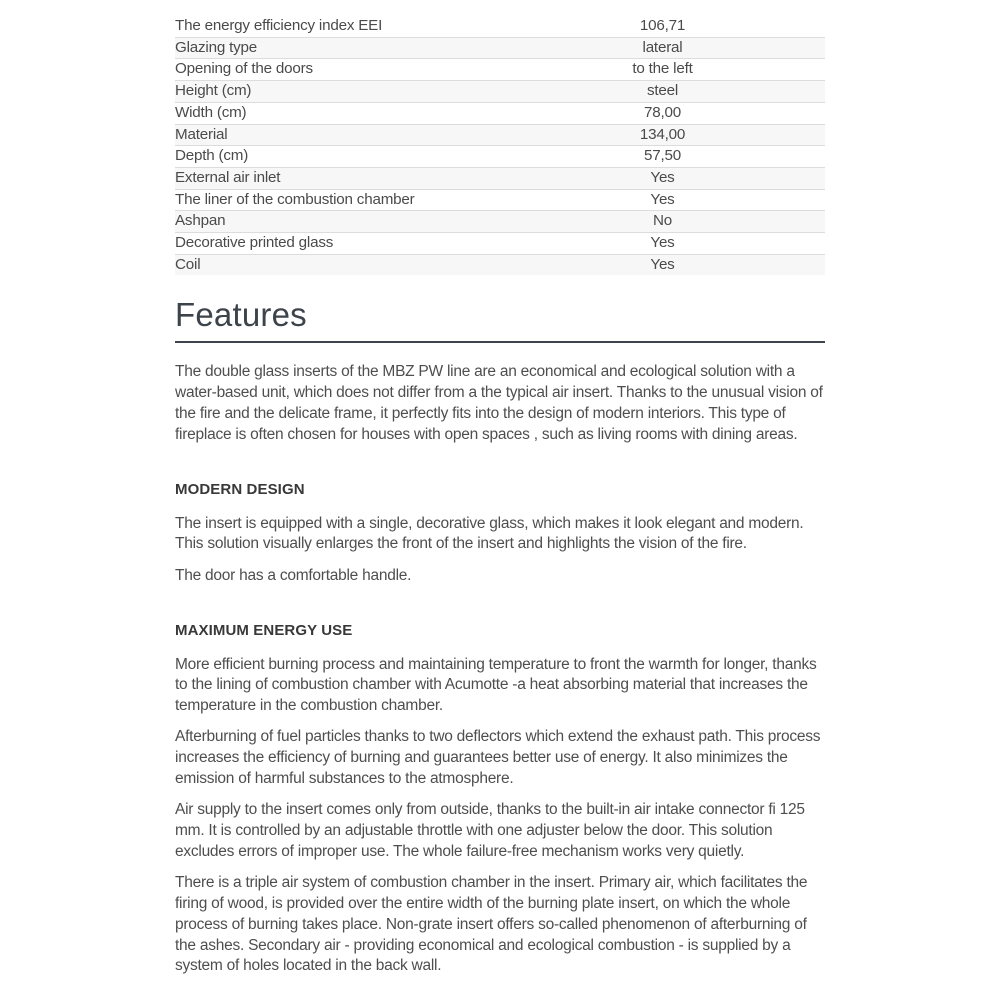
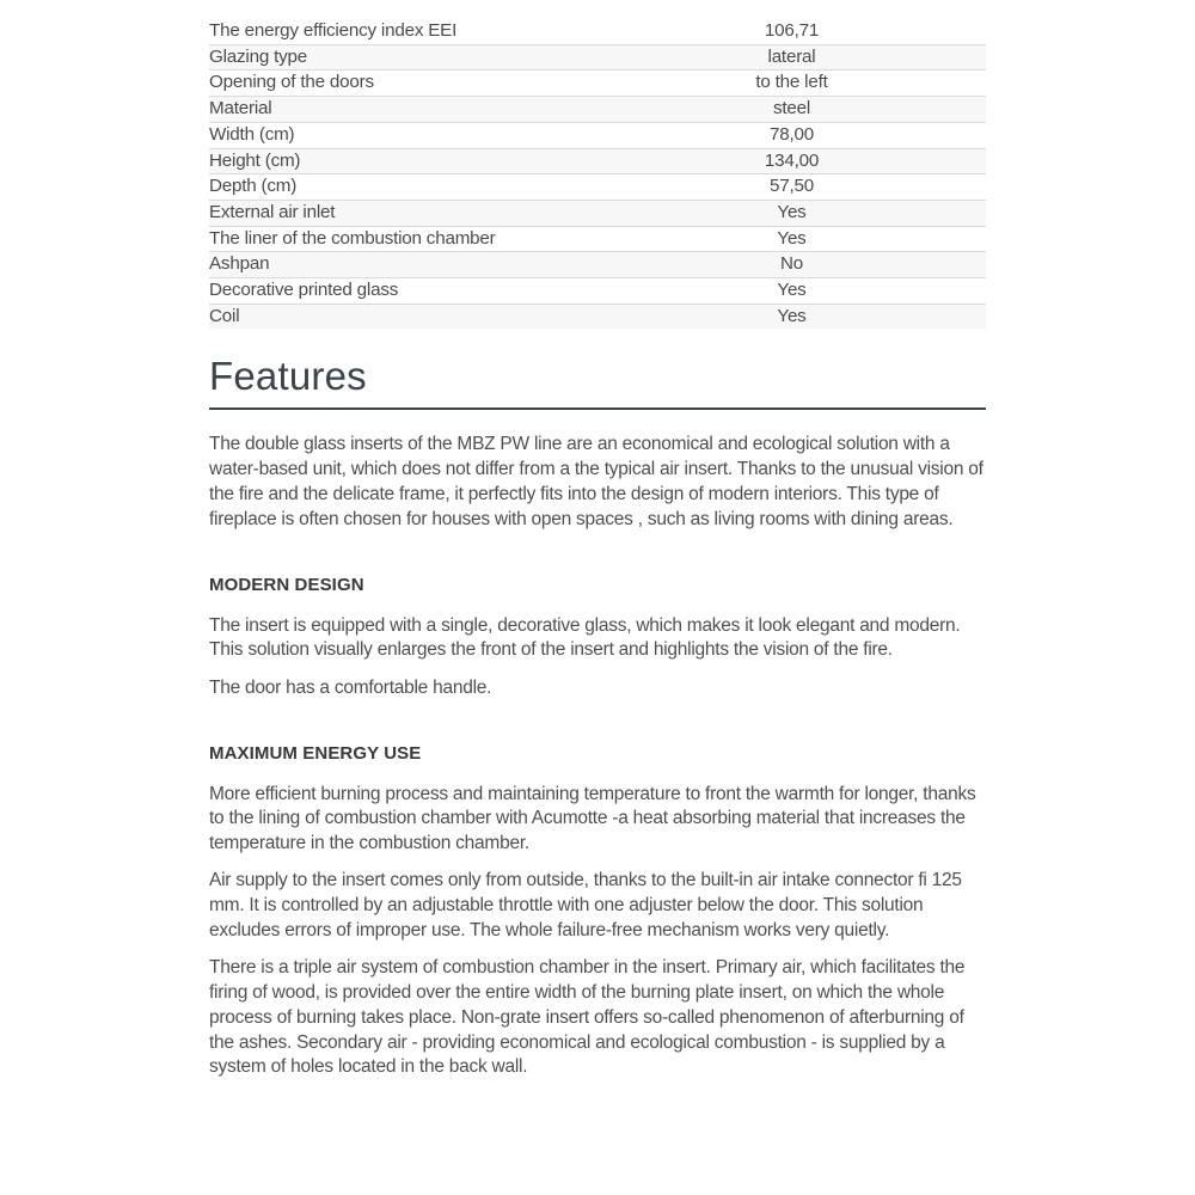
  The energy efficiency index EEI	106,71
  Glazing type	lateral
  Opening of the doors	to the left
- Height (cm)	steel
+ Material	steel
  Width (cm)	78,00
- Material	134,00
+ Height (cm)	134,00
  Depth (cm)	57,50
  External air inlet	Yes
  The liner of the combustion chamber	Yes
  Ashpan	No
  Decorative printed glass	Yes
  Coil	Yes
  Features
  The double glass inserts of the MBZ PW line are an economical and ecological solution with a water-based unit, which does not differ from a the typical air insert. Thanks to the unusual vision of the fire and the delicate frame, it perfectly fits into the design of modern interiors. This type of fireplace is often chosen for houses with open spaces , such as living rooms with dining areas.
  MODERN DESIGN
  The insert is equipped with a single, decorative glass, which makes it look elegant and modern. This solution visually enlarges the front of the insert and highlights the vision of the fire.
  The door has a comfortable handle.
  MAXIMUM ENERGY USE
  More efficient burning process and maintaining temperature to front the warmth for longer, thanks to the lining of combustion chamber with Acumotte -a heat absorbing material that increases the temperature in the combustion chamber.
- Afterburning of fuel particles thanks to two deflectors which extend the exhaust path. This process increases the efficiency of burning and guarantees better use of energy. It also minimizes the emission of harmful substances to the atmosphere.
  Air supply to the insert comes only from outside, thanks to the built-in air intake connector fi 125 mm. It is controlled by an adjustable throttle with one adjuster below the door. This solution excludes errors of improper use. The whole failure-free mechanism works very quietly.
  There is a triple air system of combustion chamber in the insert. Primary air, which facilitates the firing of wood, is provided over the entire width of the burning plate insert, on which the whole process of burning takes place. Non-grate insert offers so-called phenomenon of afterburning of the ashes. Secondary air - providing economical and ecological combustion - is supplied by a system of holes located in the back wall.
